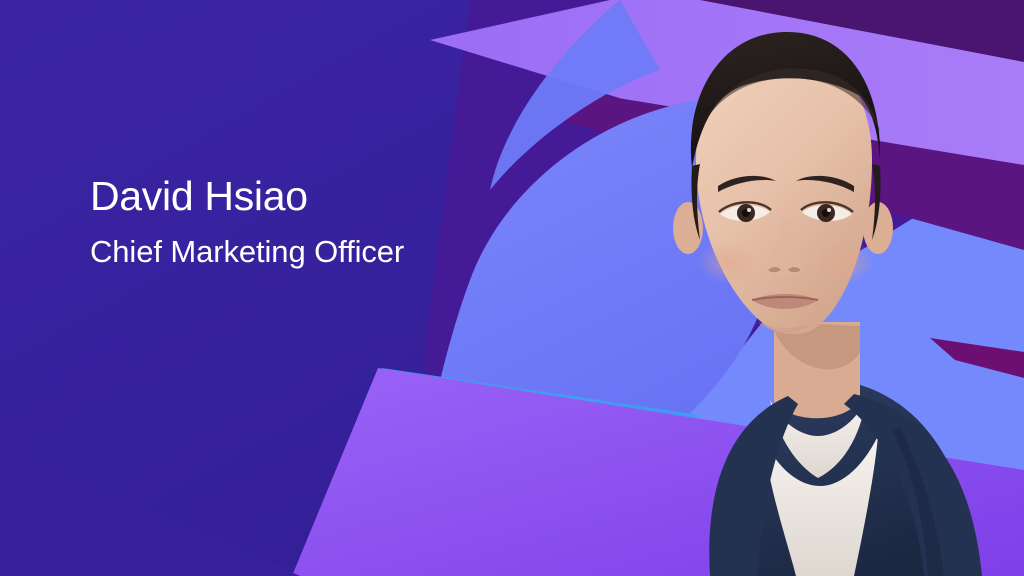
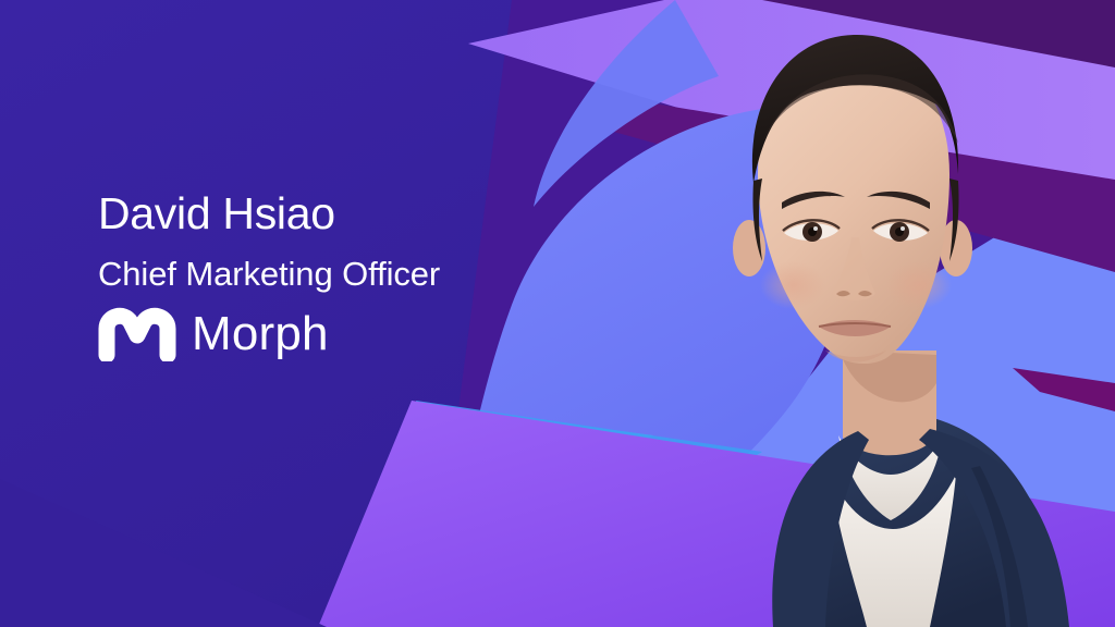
  David Hsiao
  Chief Marketing Officer
+ Morph
